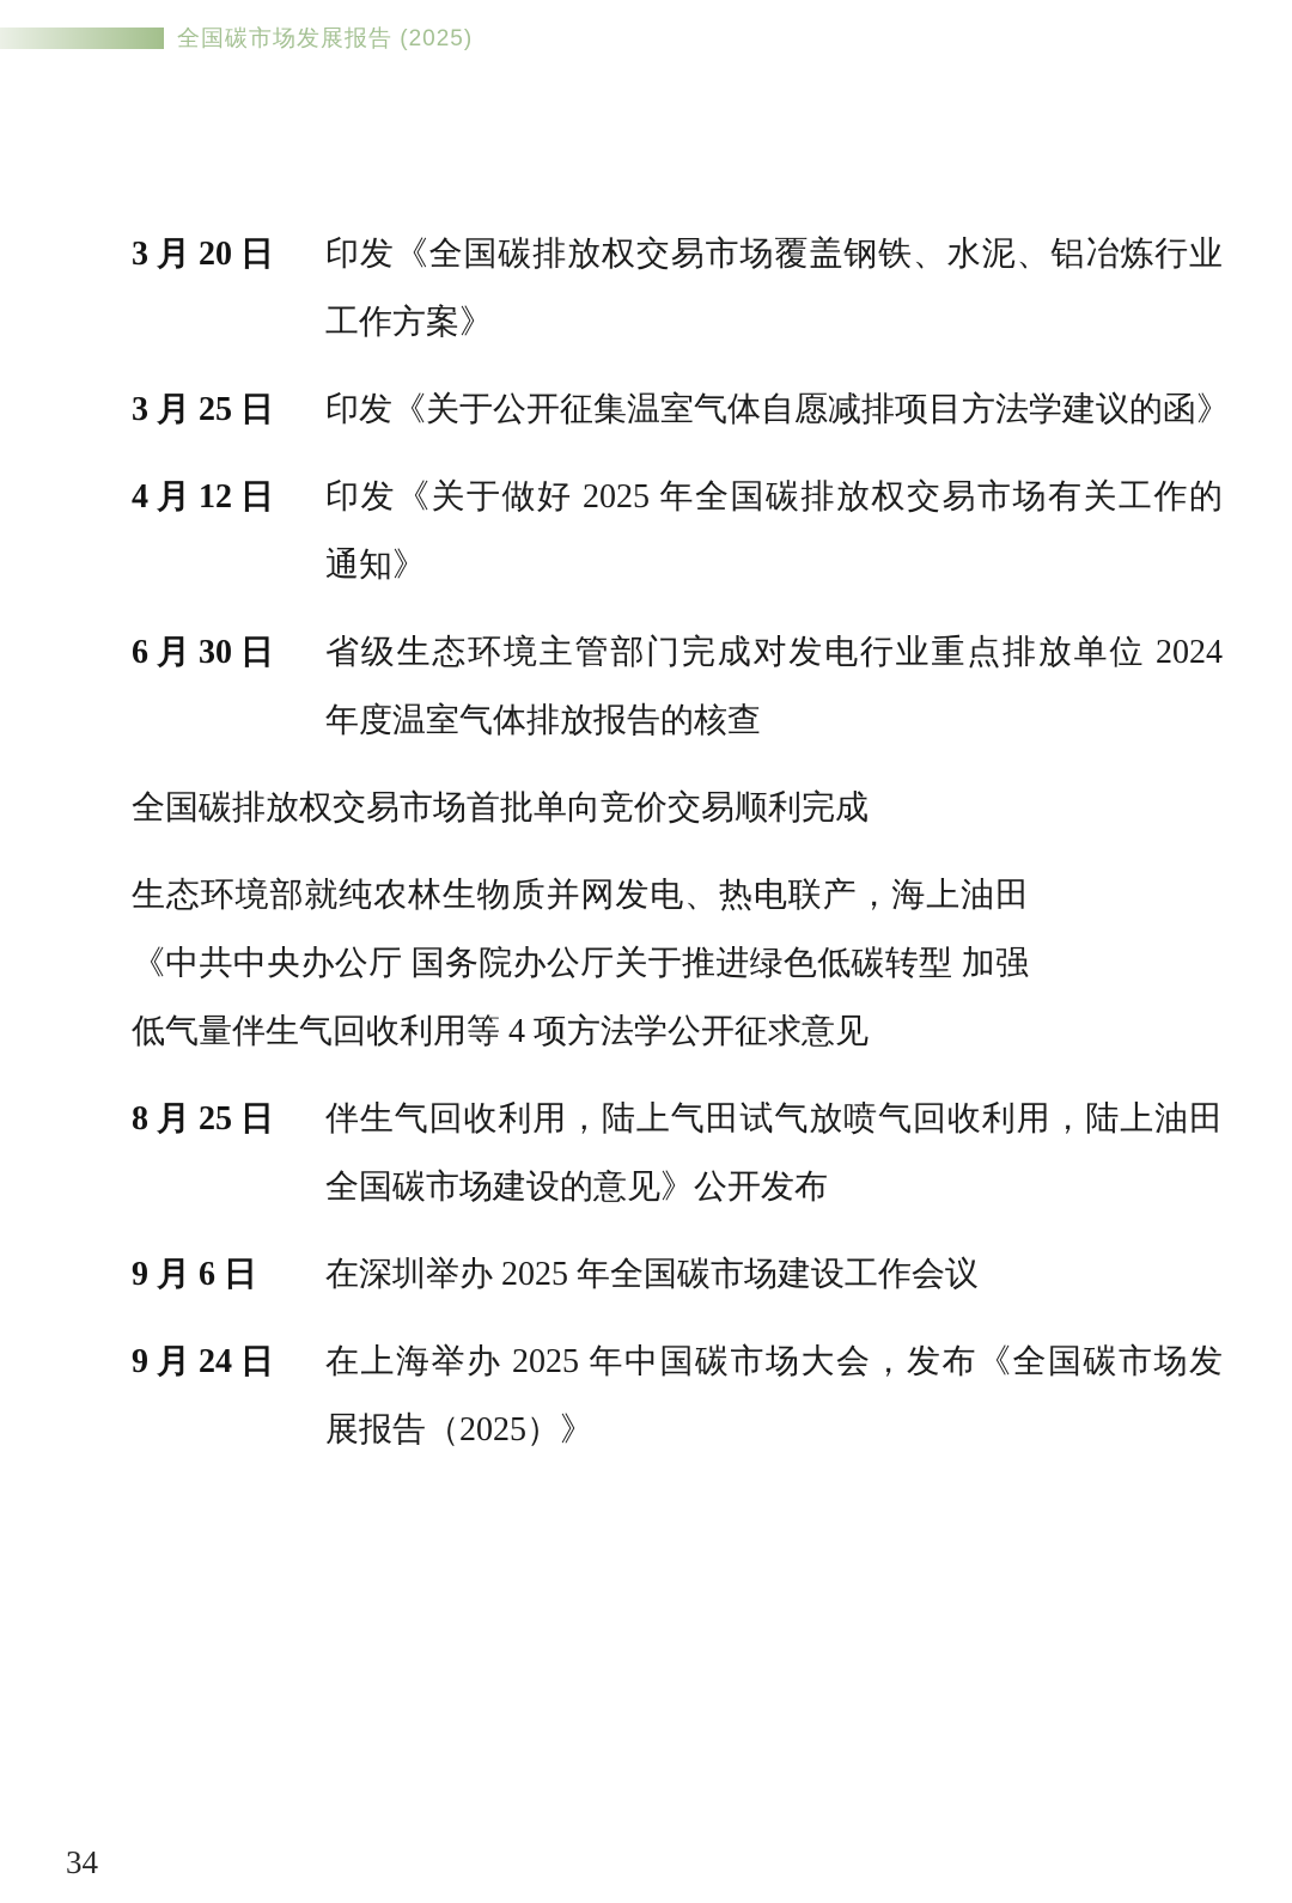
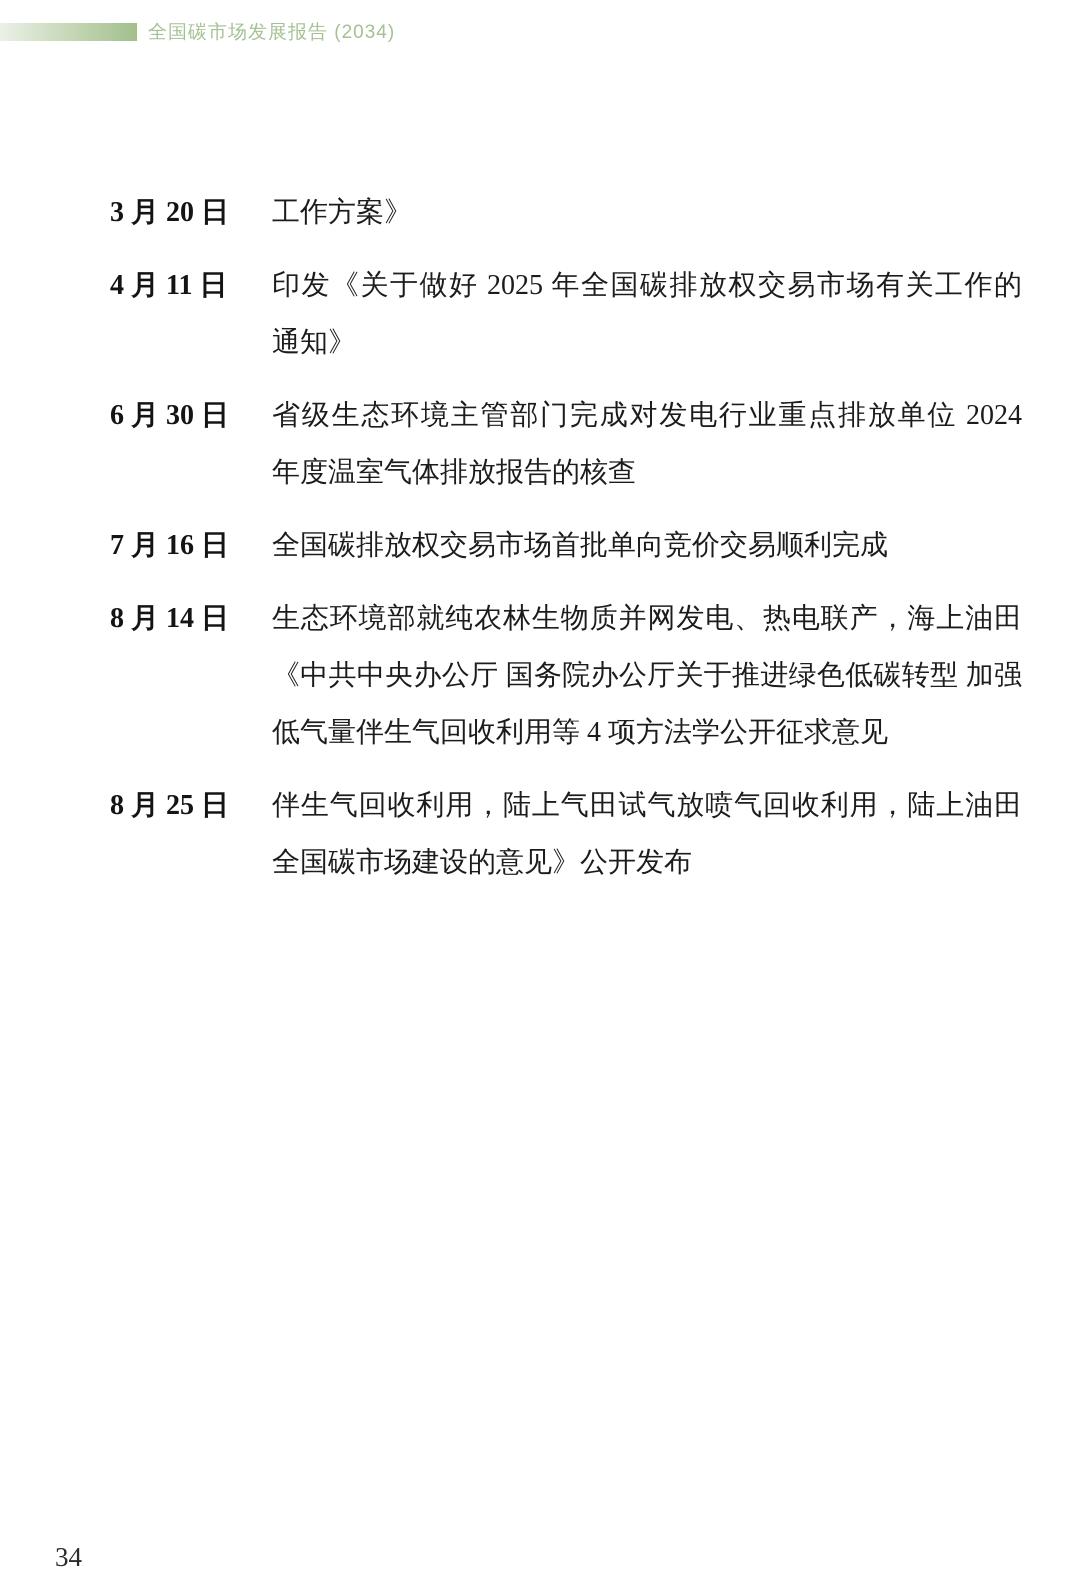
- 全国碳市场发展报告 (2025)
+ 全国碳市场发展报告 (2034)
  3 月 20 日
- 印发《全国碳排放权交易市场覆盖钢铁、水泥、铝冶炼行业
  工作方案》
- 3 月 25 日
- 印发《关于公开征集温室气体自愿减排项目方法学建议的函》
- 4 月 12 日
+ 4 月 11 日
  印发《关于做好 2025 年全国碳排放权交易市场有关工作的
  通知》
  6 月 30 日
  省级生态环境主管部门完成对发电行业重点排放单位 2024
  年度温室气体排放报告的核查
+ 7 月 16 日
  全国碳排放权交易市场首批单向竞价交易顺利完成
+ 8 月 14 日
  生态环境部就纯农林生物质并网发电、热电联产，海上油田
  《中共中央办公厅 国务院办公厅关于推进绿色低碳转型 加强
  低气量伴生气回收利用等 4 项方法学公开征求意见
  8 月 25 日
  伴生气回收利用，陆上气田试气放喷气回收利用，陆上油田
  全国碳市场建设的意见》公开发布
- 9 月 6 日
- 在深圳举办 2025 年全国碳市场建设工作会议
- 9 月 24 日
- 在上海举办 2025 年中国碳市场大会，发布《全国碳市场发
- 展报告（2025）》
  34
